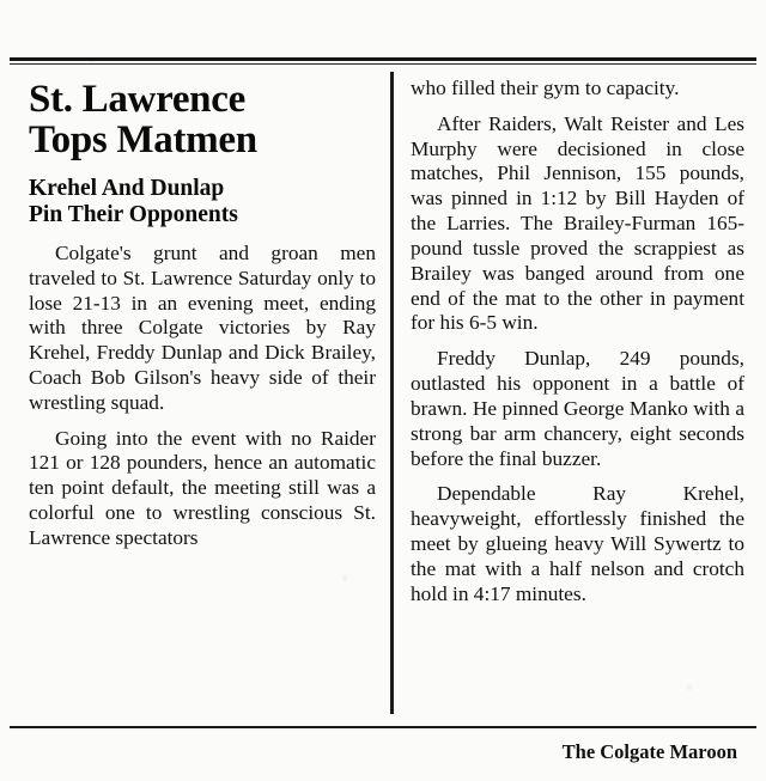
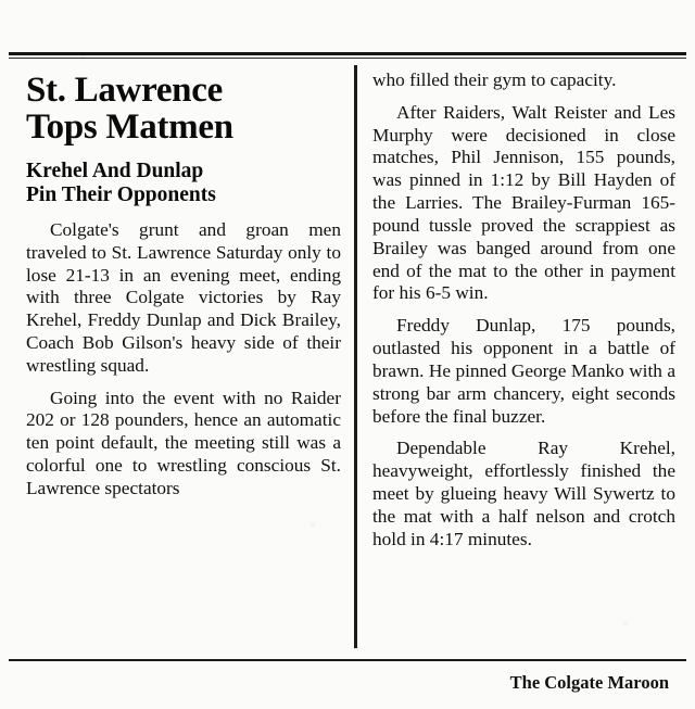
  St. Lawrence
  Tops Matmen
  Krehel And Dunlap
  Pin Their Opponents
  Colgate's grunt and groan men traveled to St. Lawrence Saturday only to lose 21-13 in an evening meet, ending with three Colgate victories by Ray Krehel, Freddy Dunlap and Dick Brailey, Coach Bob Gilson's heavy side of their wrestling squad.
- Going into the event with no Raider 121 or 128 pounders, hence an automatic ten point default, the meeting still was a colorful one to wrestling conscious St. Lawrence spectators
+ Going into the event with no Raider 202 or 128 pounders, hence an automatic ten point default, the meeting still was a colorful one to wrestling conscious St. Lawrence spectators
  who filled their gym to capacity.
  After Raiders, Walt Reister and Les Murphy were decisioned in close matches, Phil Jennison, 155 pounds, was pinned in 1:12 by Bill Hayden of the Larries. The Brailey-Furman 165-pound tussle proved the scrappiest as Brailey was banged around from one end of the mat to the other in payment for his 6-5 win.
- Freddy Dunlap, 249 pounds, outlasted his opponent in a battle of brawn. He pinned George Manko with a strong bar arm chancery, eight seconds before the final buzzer.
+ Freddy Dunlap, 175 pounds, outlasted his opponent in a battle of brawn. He pinned George Manko with a strong bar arm chancery, eight seconds before the final buzzer.
  Dependable Ray Krehel, heavyweight, effortlessly finished the meet by glueing heavy Will Sywertz to the mat with a half nelson and crotch hold in 4:17 minutes.
  The Colgate Maroon
